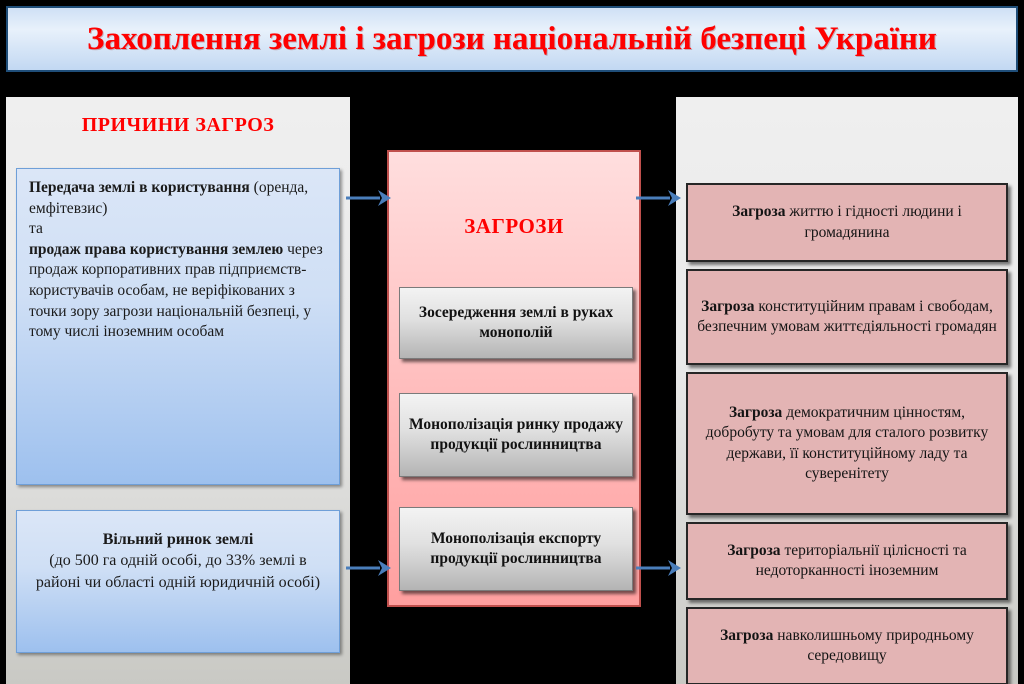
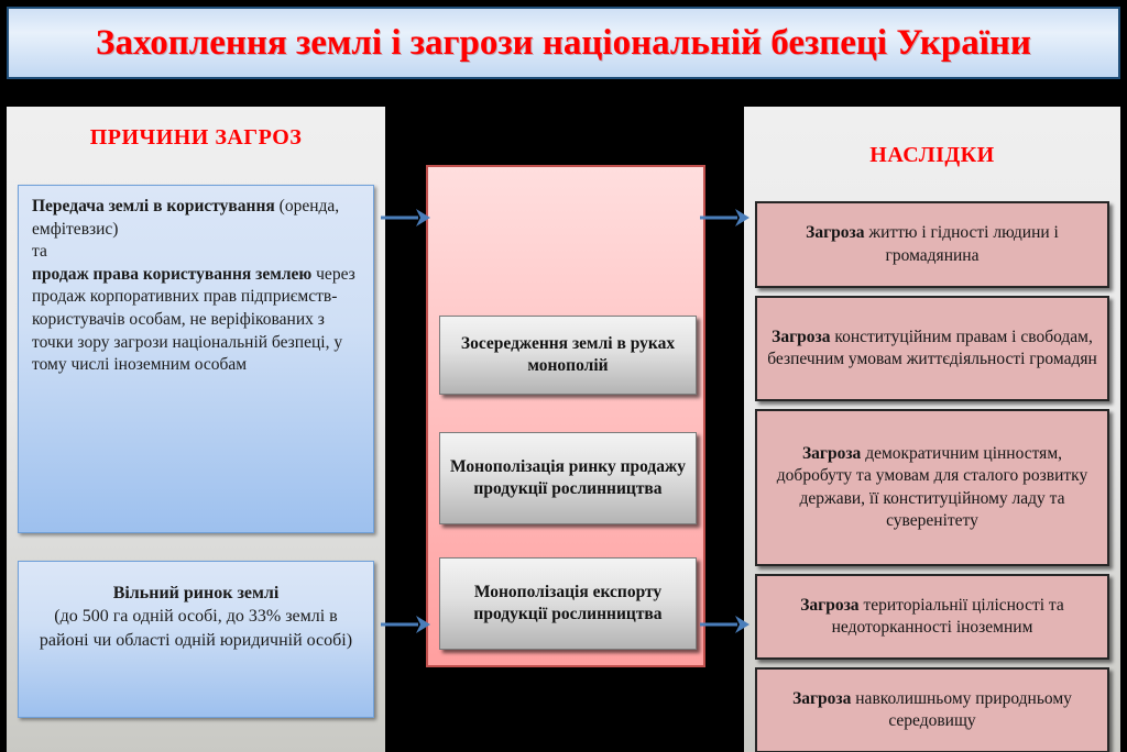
  Захоплення землі і загрози національній безпеці України
  ПРИЧИНИ ЗАГРОЗ
  Передача землі в користування (оренда, емфітевзис)
  та
  продаж права користування землею через продаж корпоративних прав підприємств-користувачів особам, не веріфікованих з точки зору загрози національній безпеці, у тому числі іноземним особам
  Вільний ринок землі
  (до 500 га одній особі, до 33% землі в районі чи області одній юридичній особі)
- ЗАГРОЗИ
  Зосередження землі в руках монополій
  Монополізація ринку продажу продукції рослинництва
  Монополізація експорту продукції рослинництва
+ НАСЛІДКИ
  Загроза життю і гідності людини і громадянина
  Загроза конституційним правам і свободам, безпечним умовам життєдіяльності громадян
  Загроза демократичним цінностям, добробуту та умовам для сталого розвитку держави, її конституційному ладу та суверенітету
  Загроза територіальнії цілісності та недоторканності іноземним
  Загроза навколишньому природньому середовищу
